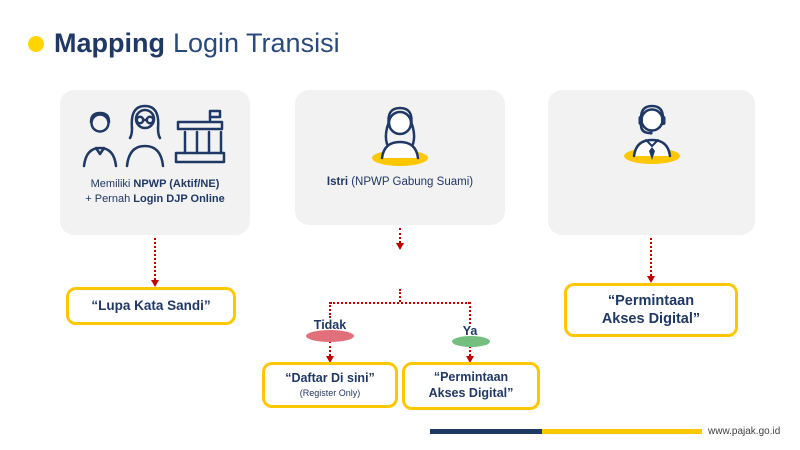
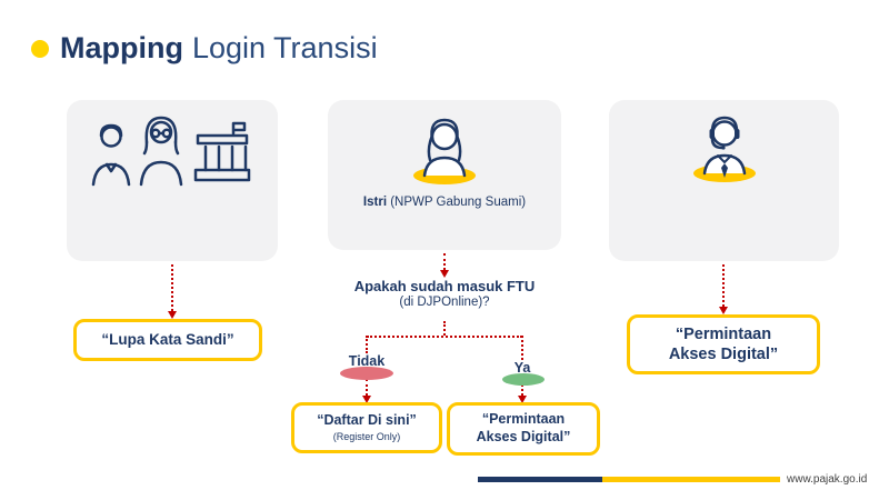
  Mapping
  Login Transisi
- Memiliki NPWP (Aktif/NE)
- + Pernah Login DJP Online
  Istri (NPWP Gabung Suami)
  “Lupa Kata Sandi”
+ Apakah sudah masuk FTU
+ (di DJPOnline)?
  Tidak
  Ya
  “Daftar Di sini”
  (Register Only)
  “Permintaan
  Akses Digital”
  “Permintaan
  Akses Digital”
  www.pajak.go.id
